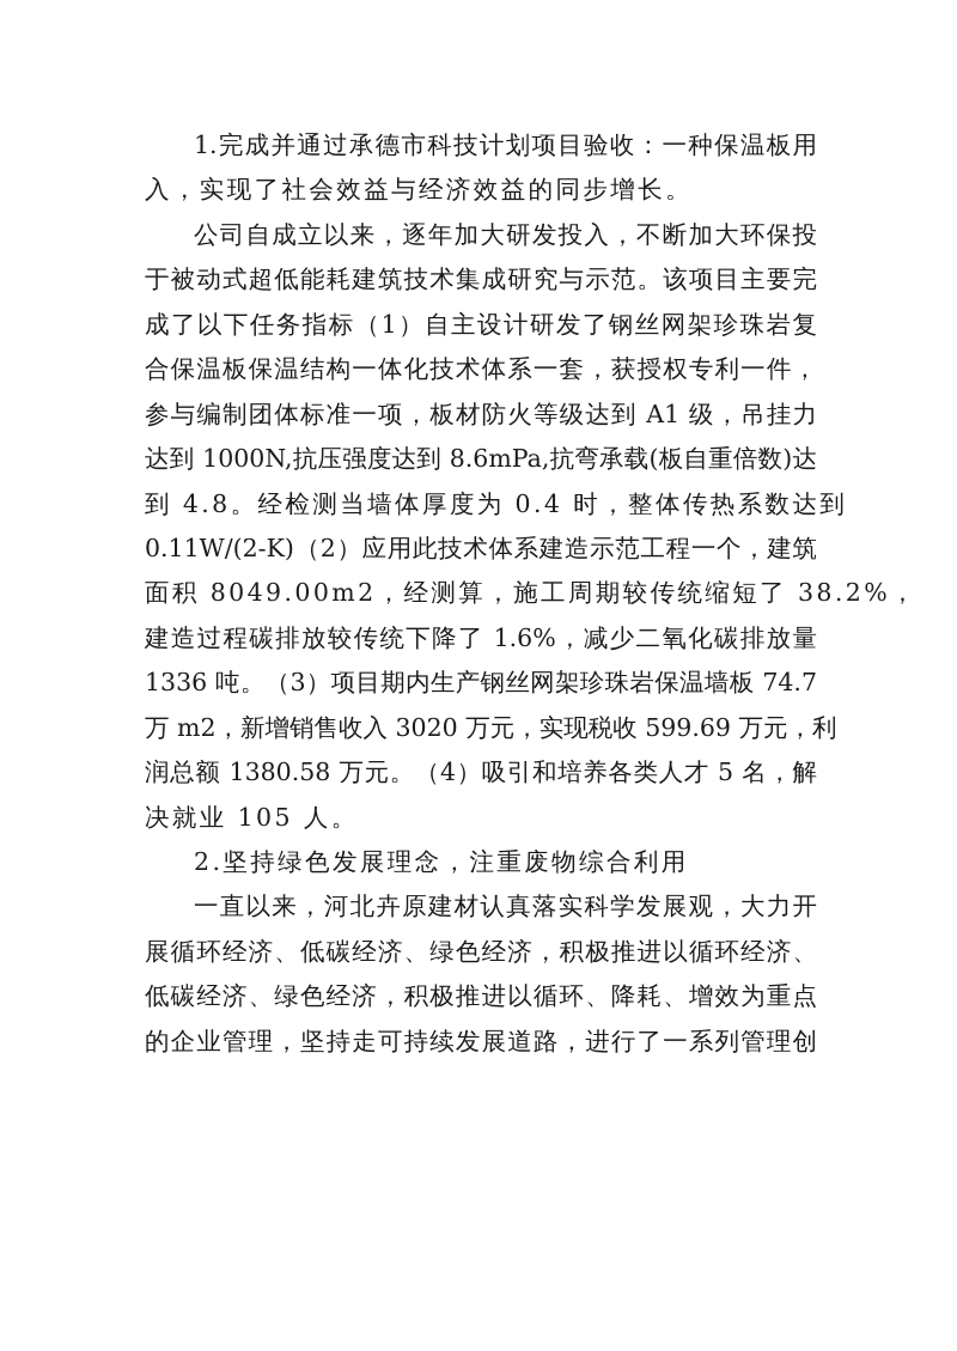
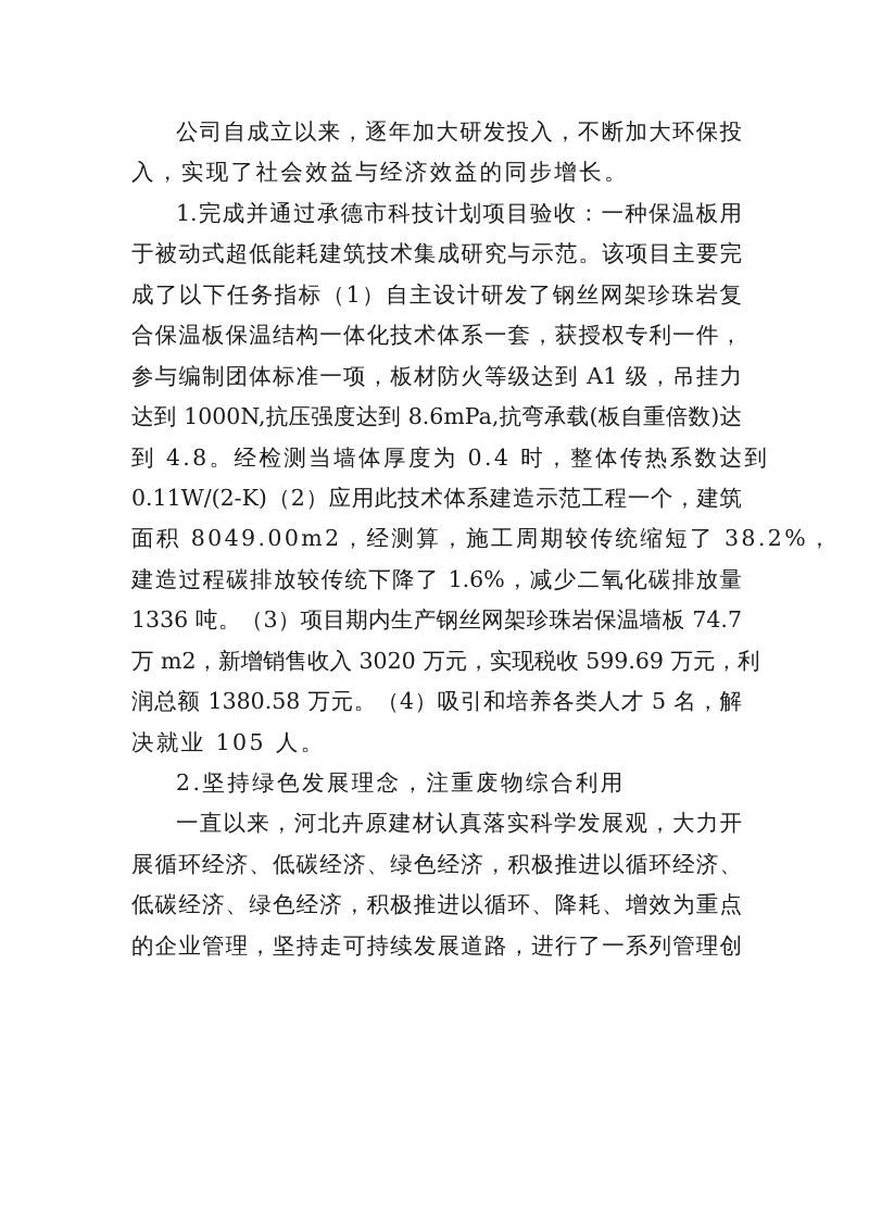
- 1.完成并通过承德市科技计划项目验收：一种保温板用
+ 公司自成立以来，逐年加大研发投入，不断加大环保投
  入，实现了社会效益与经济效益的同步增长。
- 公司自成立以来，逐年加大研发投入，不断加大环保投
+ 1.完成并通过承德市科技计划项目验收：一种保温板用
  于被动式超低能耗建筑技术集成研究与示范。该项目主要完
  成了以下任务指标（1）自主设计研发了钢丝网架珍珠岩复
  合保温板保温结构一体化技术体系一套，获授权专利一件，
  参与编制团体标准一项，板材防火等级达到 A1 级，吊挂力
  达到 1000N,抗压强度达到 8.6mPa,抗弯承载(板自重倍数)达
  到 4.8。经检测当墙体厚度为 0.4 时，整体传热系数达到
  0.11W/(2-K)（2）应用此技术体系建造示范工程一个，建筑
  面积 8049.00m2，经测算，施工周期较传统缩短了 38.2%，
  建造过程碳排放较传统下降了 1.6%，减少二氧化碳排放量
  1336 吨。（3）项目期内生产钢丝网架珍珠岩保温墙板 74.7
  万 m2，新增销售收入 3020 万元，实现税收 599.69 万元，利
  润总额 1380.58 万元。（4）吸引和培养各类人才 5 名，解
  决就业 105 人。
  2.坚持绿色发展理念，注重废物综合利用
  一直以来，河北卉原建材认真落实科学发展观，大力开
  展循环经济、低碳经济、绿色经济，积极推进以循环经济、
  低碳经济、绿色经济，积极推进以循环、降耗、增效为重点
  的企业管理，坚持走可持续发展道路，进行了一系列管理创
